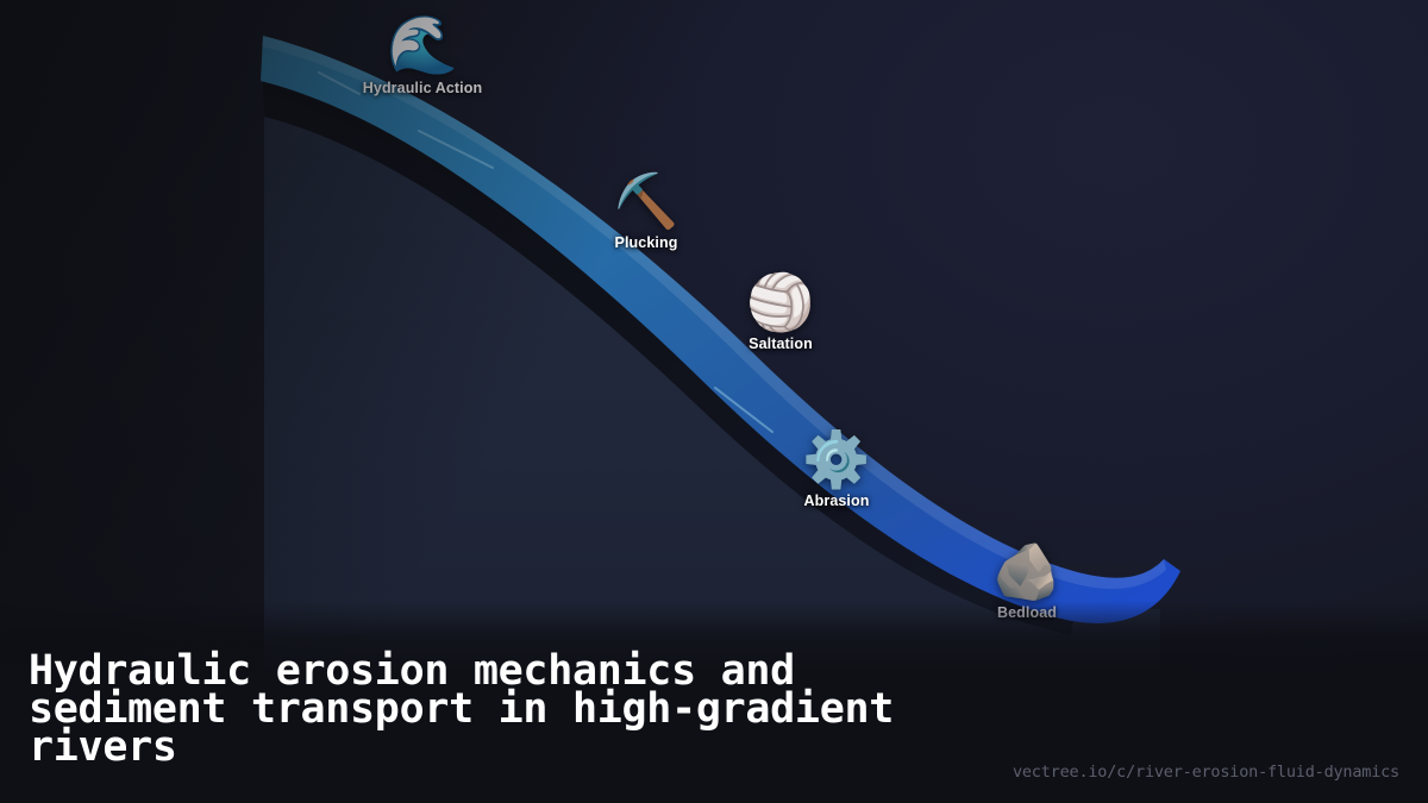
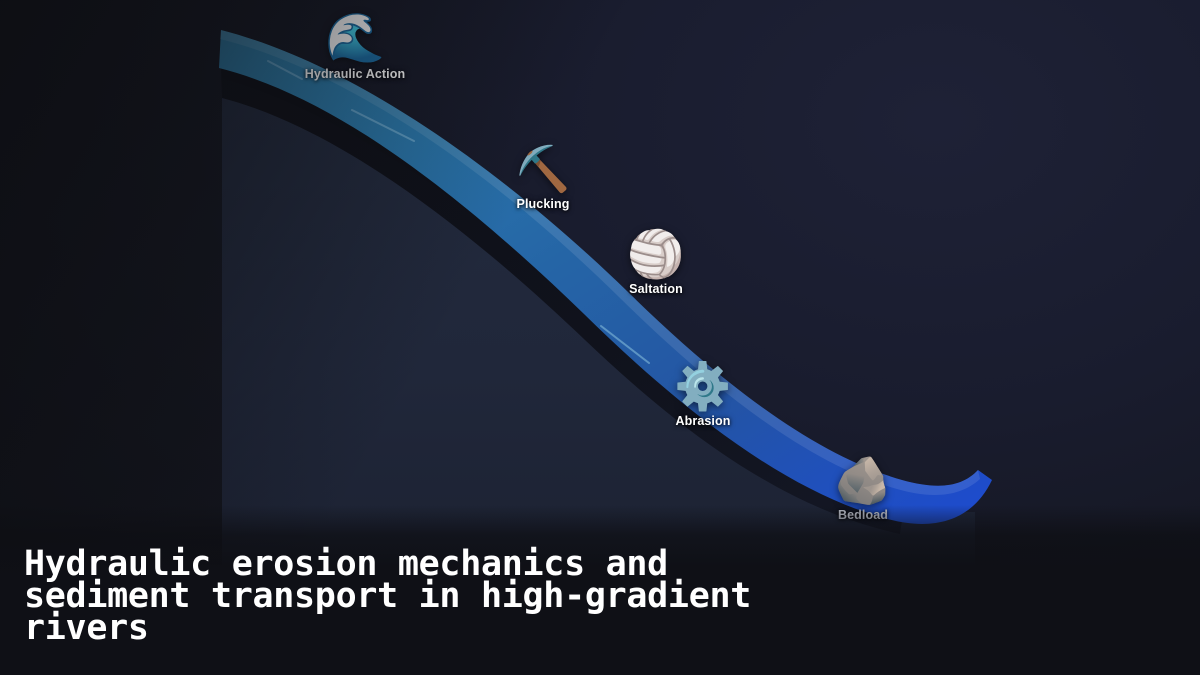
  Hydraulic erosion mechanics and sediment transport in high-gradient rivers
- vectree.io/c/river-erosion-fluid-dynamics
